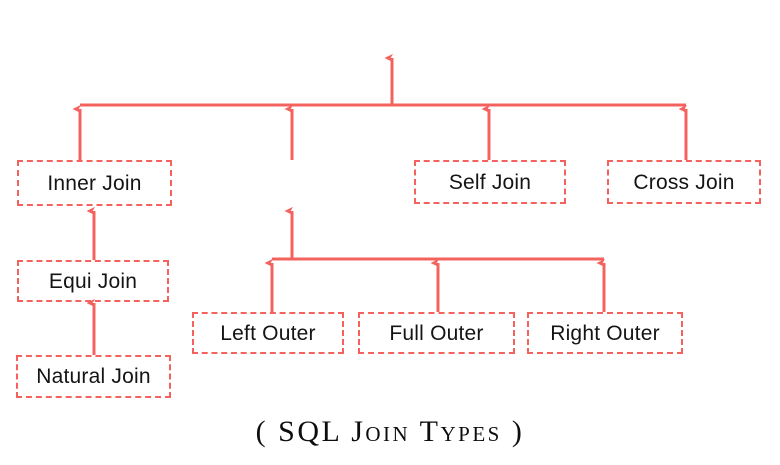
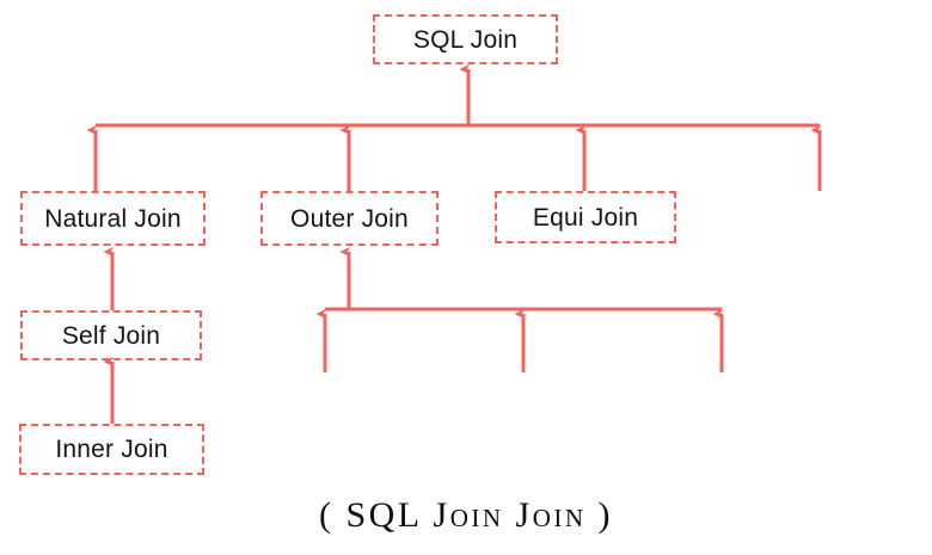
+ SQL Join
- Inner Join
+ Natural Join
+ Outer Join
- Self Join
+ Equi Join
- Cross Join
- Equi Join
+ Self Join
- Natural Join
+ Inner Join
- Left Outer
- Full Outer
- Right Outer
- ( SQL Join Types )
+ ( SQL Join Join )
